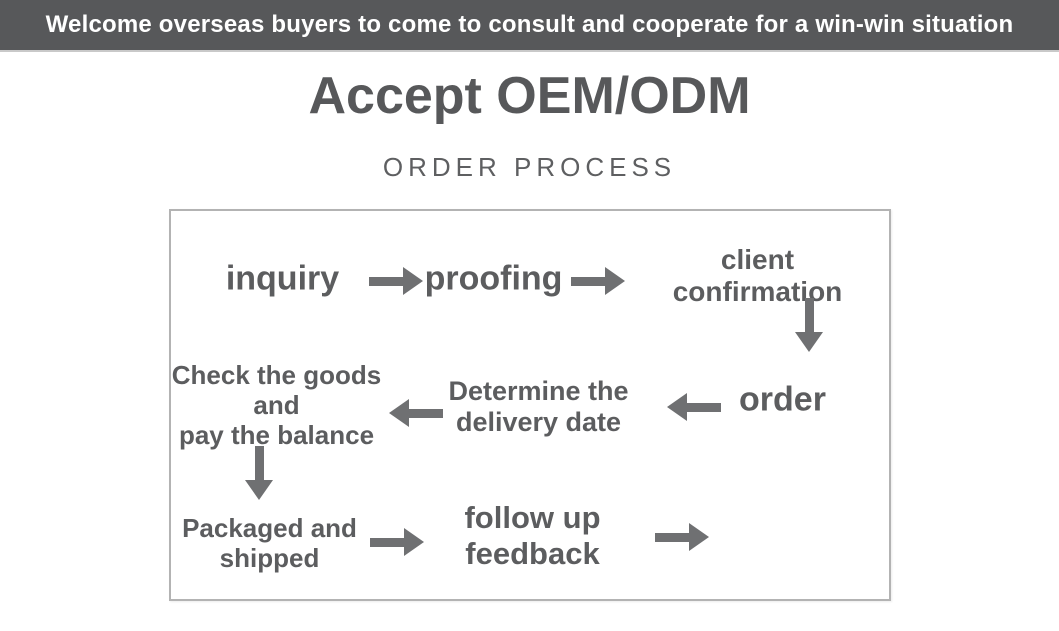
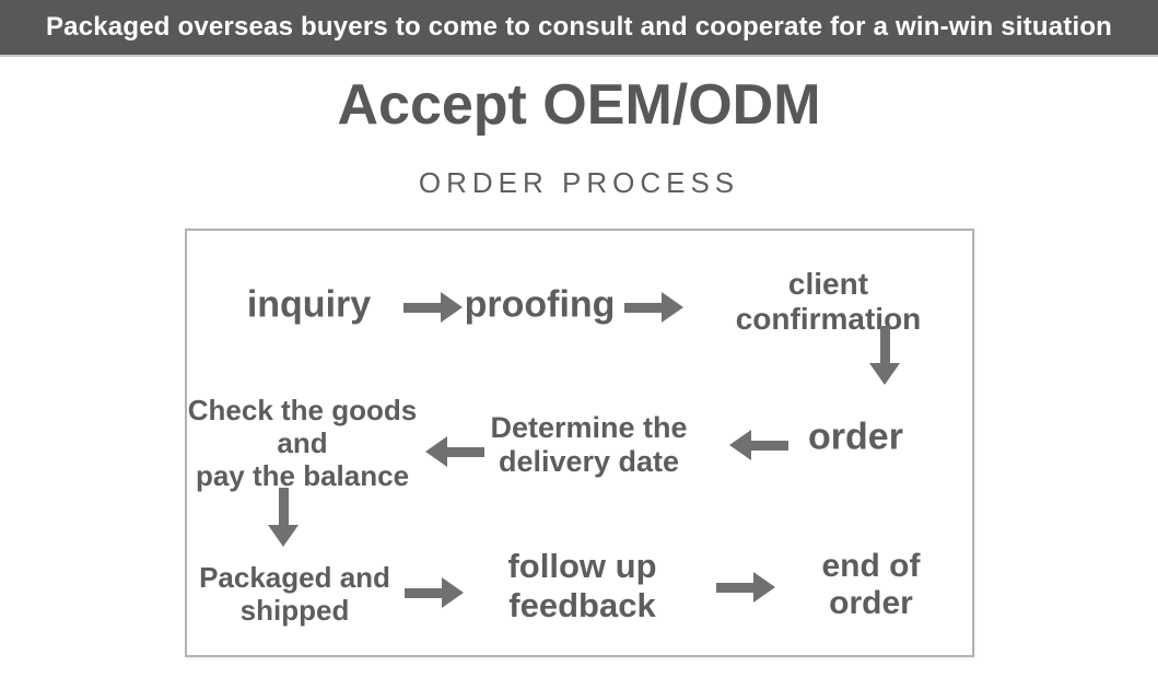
- Welcome overseas buyers to come to consult and cooperate for a win-win situation
+ Packaged overseas buyers to come to consult and cooperate for a win-win situation
  Accept OEM/ODM
  ORDER PROCESS
  inquiry
  proofing
  client confirmation
  Check the goods
  and
  pay the balance
  Determine the
  delivery date
  order
  Packaged and
  shipped
  follow up
  feedback
+ end of order
